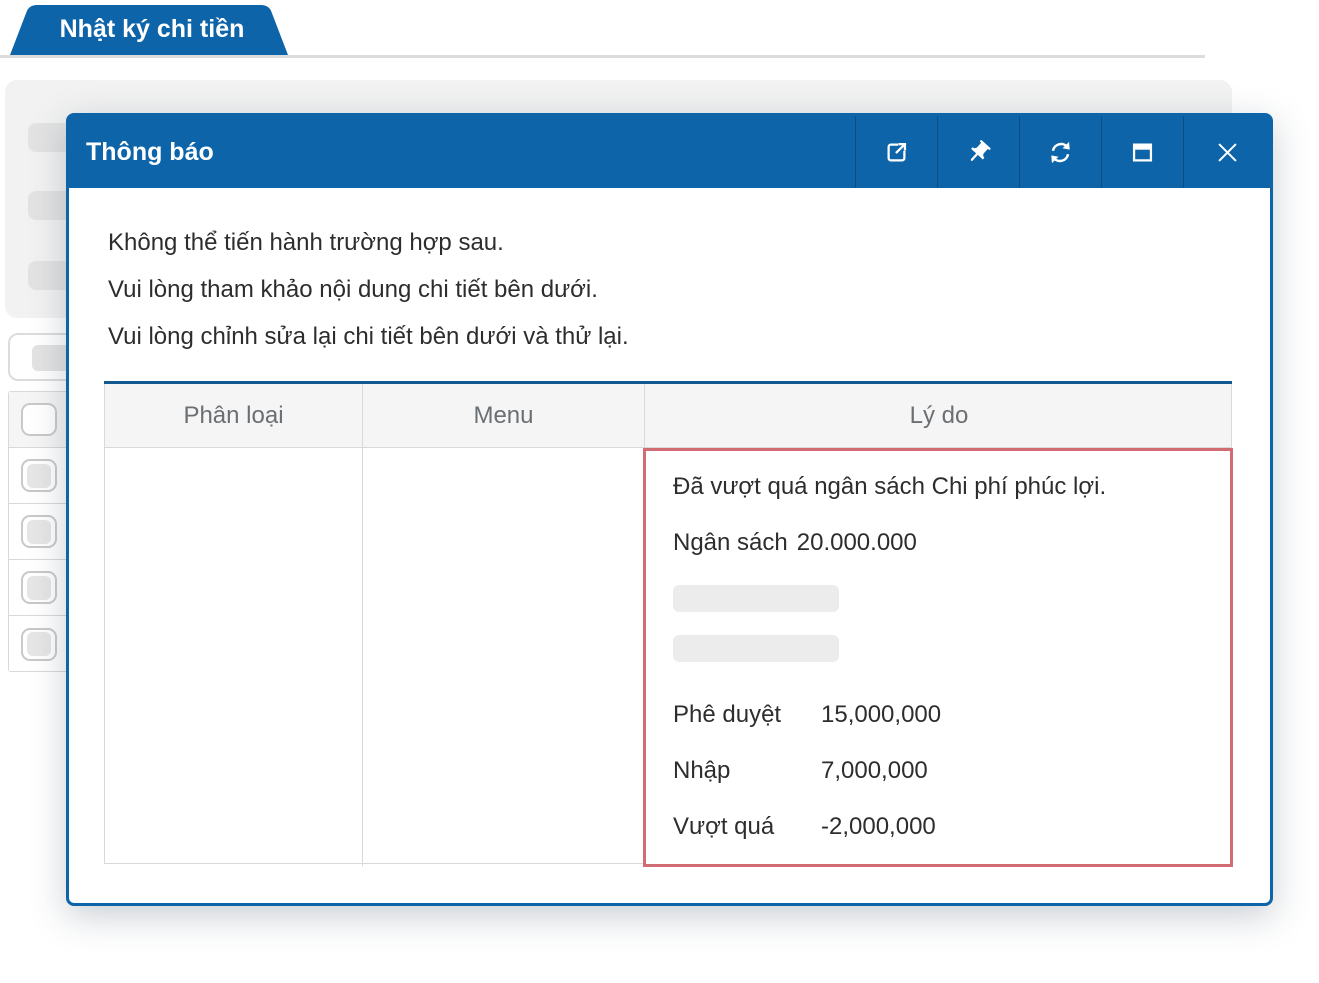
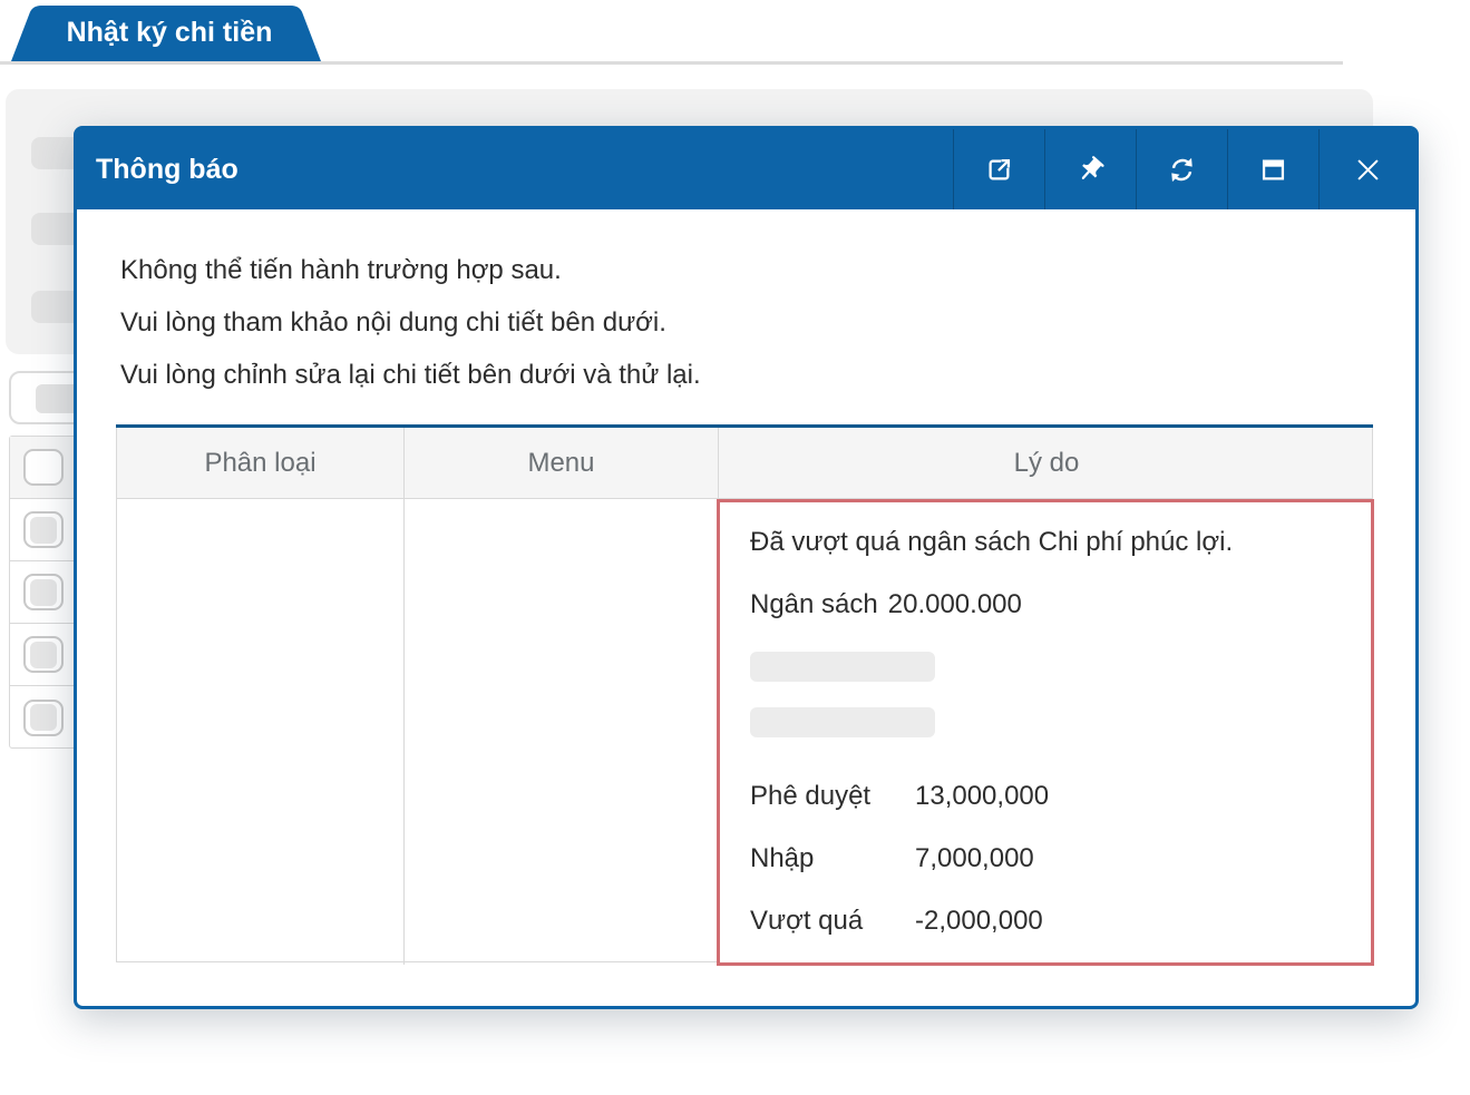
  Nhật ký chi tiền
  Thông báo
  Không thể tiến hành trường hợp sau.
  Vui lòng tham khảo nội dung chi tiết bên dưới.
  Vui lòng chỉnh sửa lại chi tiết bên dưới và thử lại.
  Phân loại
  Menu
  Lý do
  Đã vượt quá ngân sách Chi phí phúc lợi.
  Ngân sách 20.000.000
  Phê duyệt
- 15,000,000
+ 13,000,000
  Nhập
  7,000,000
  Vượt quá
  -2,000,000
